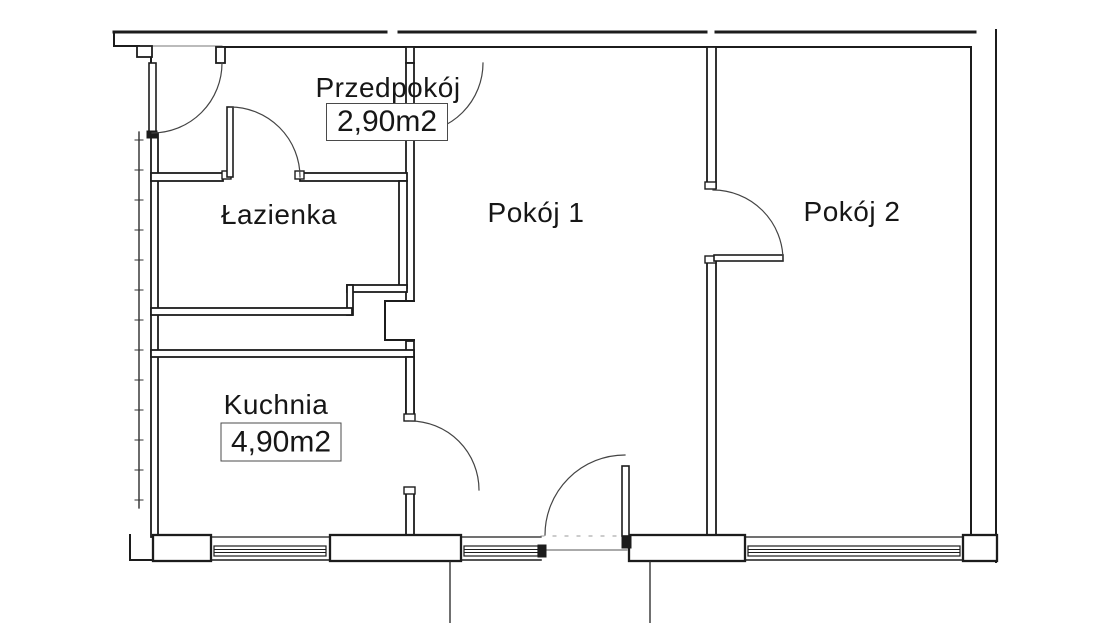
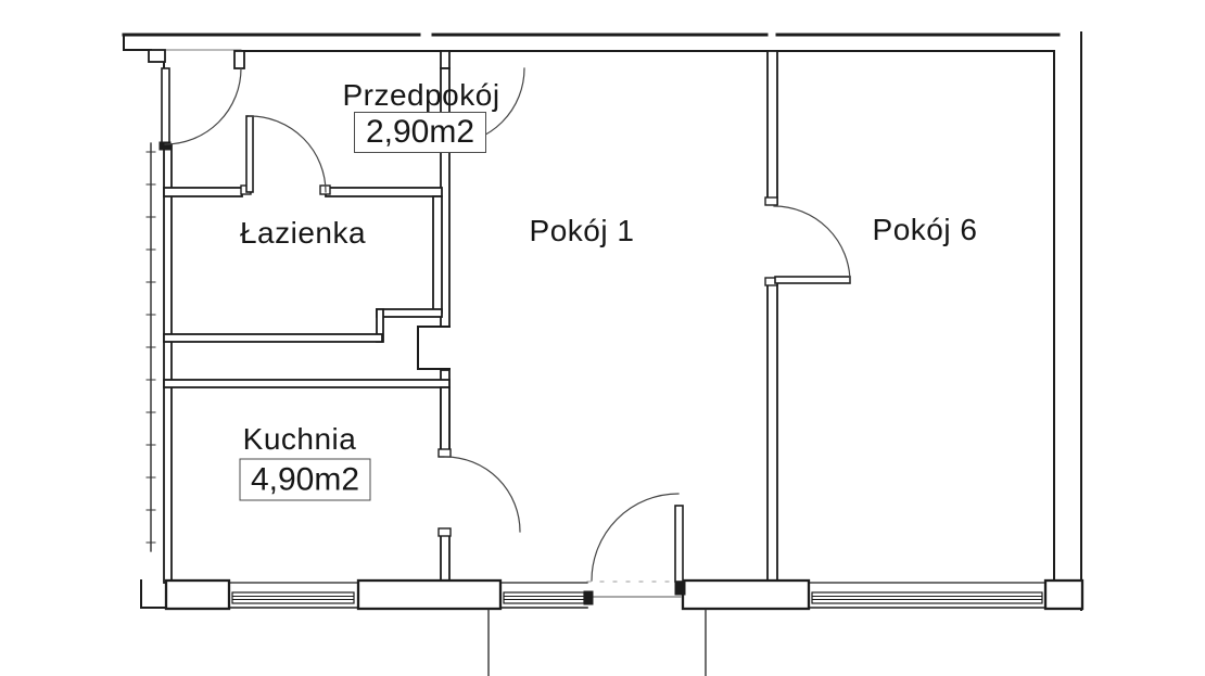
  Przedpokój
  2,90m2
  Łazienka
  Pokój 1
- Pokój 2
+ Pokój 6
  Kuchnia
  4,90m2
